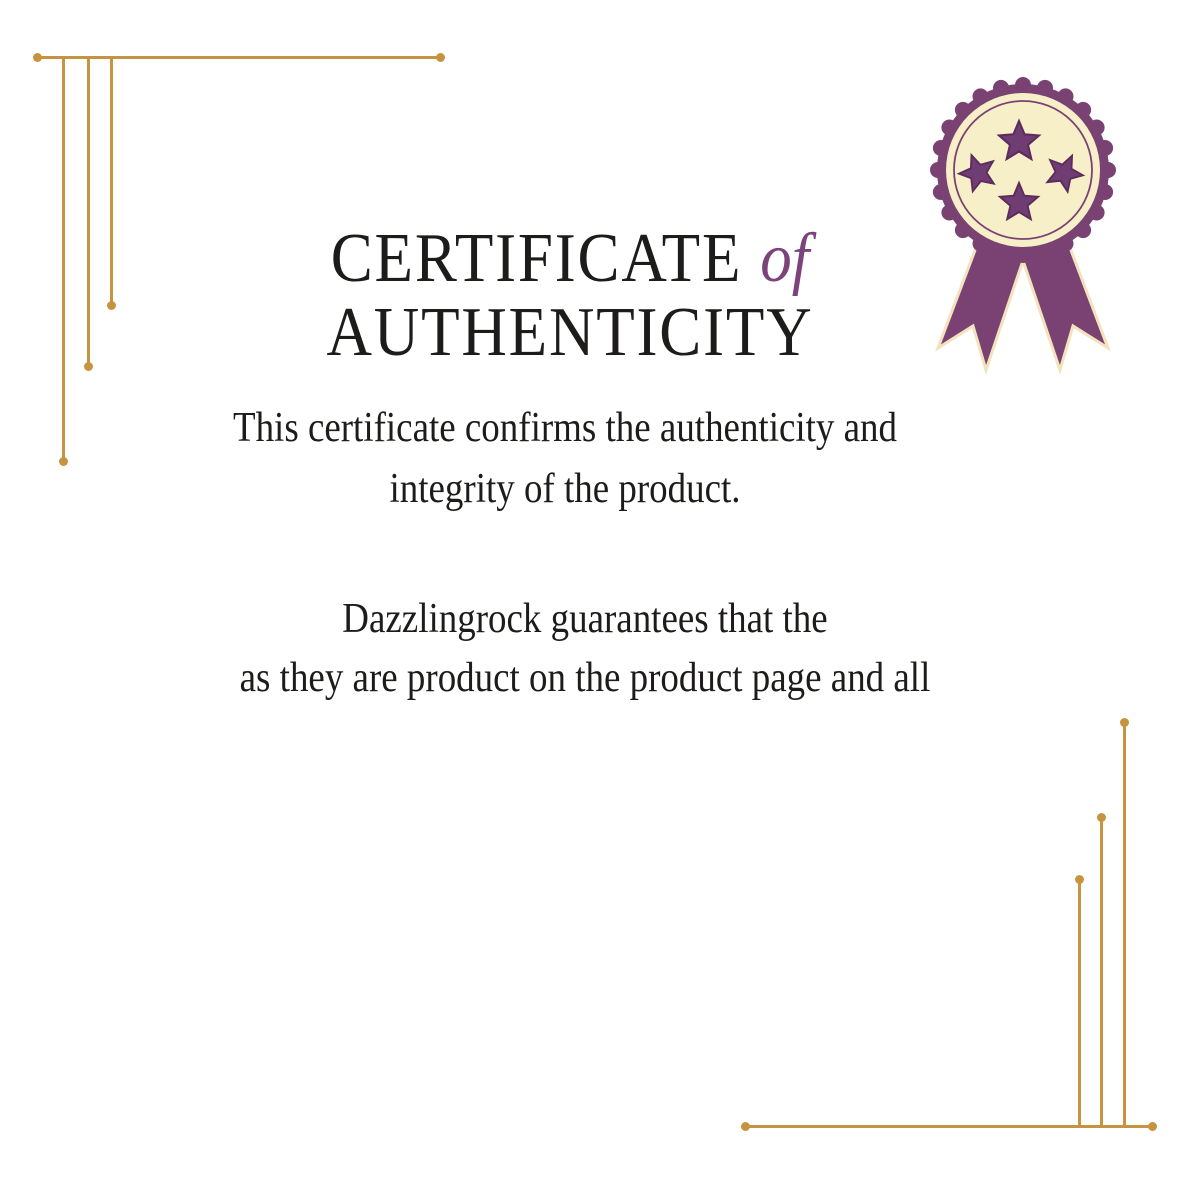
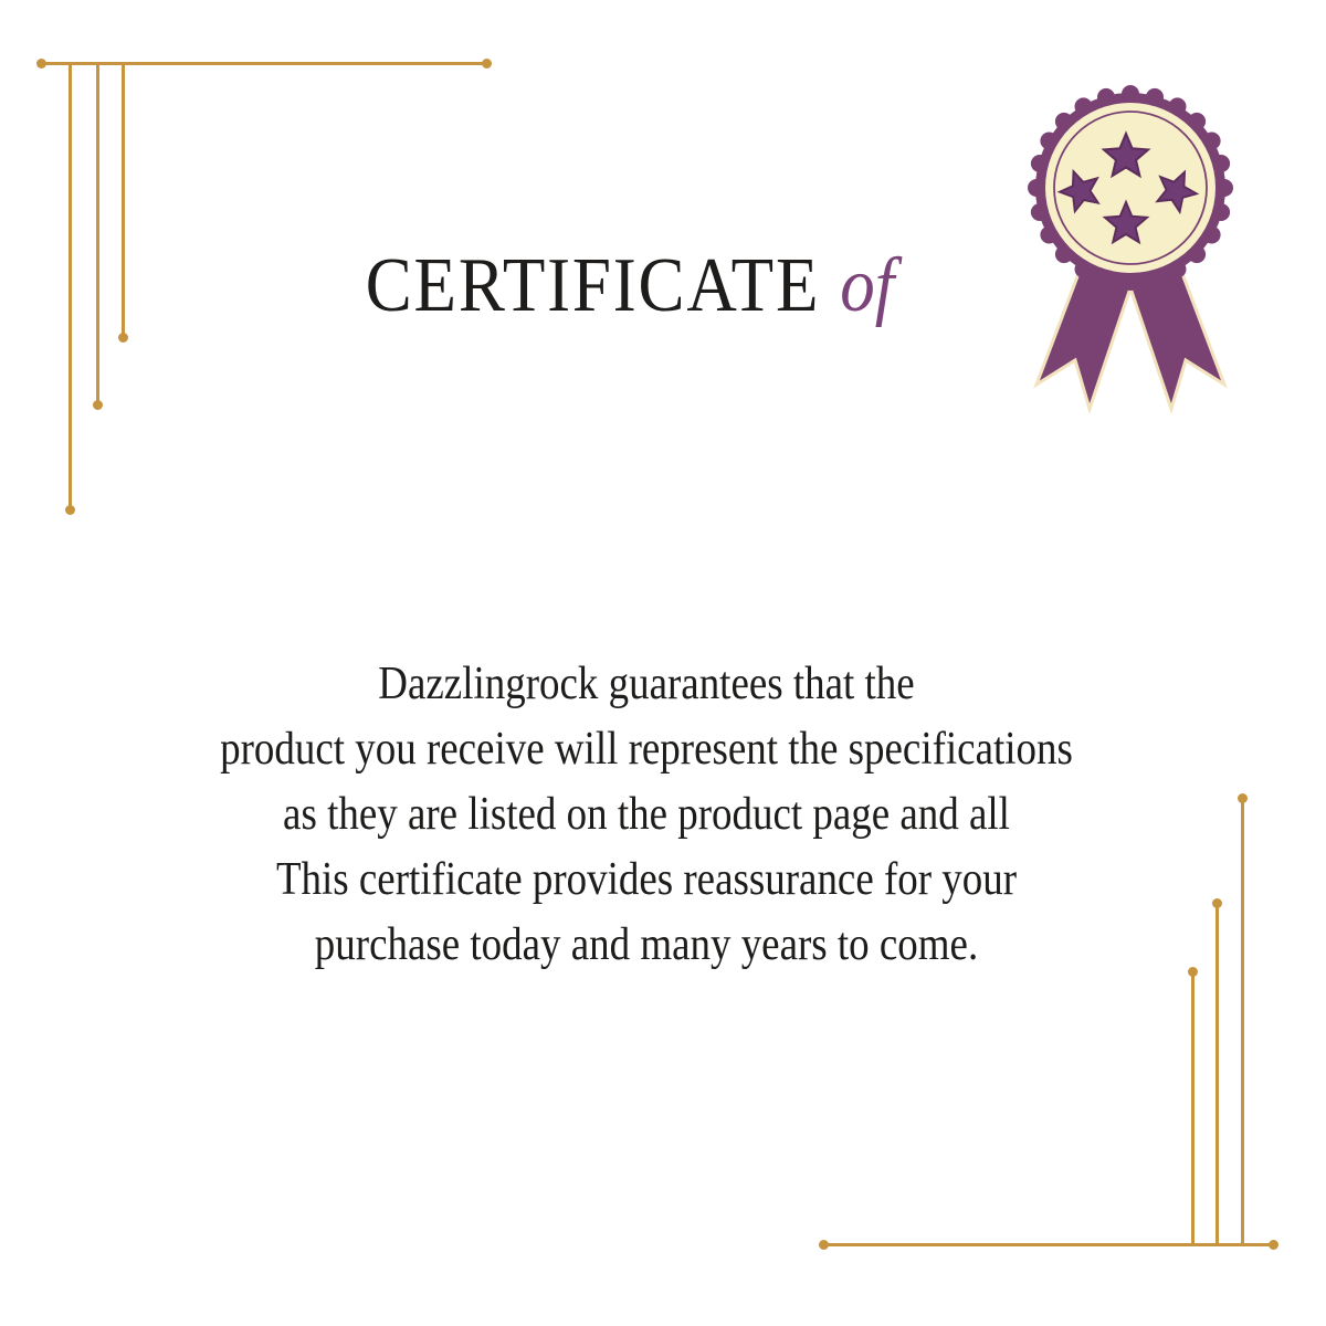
  CERTIFICATE of
- AUTHENTICITY
- This certificate confirms the authenticity and
- integrity of the product.
  Dazzlingrock guarantees that the
+ product you receive will represent the specifications
- as they are product on the product page and all
+ as they are listed on the product page and all
+ This certificate provides reassurance for your
+ purchase today and many years to come.
